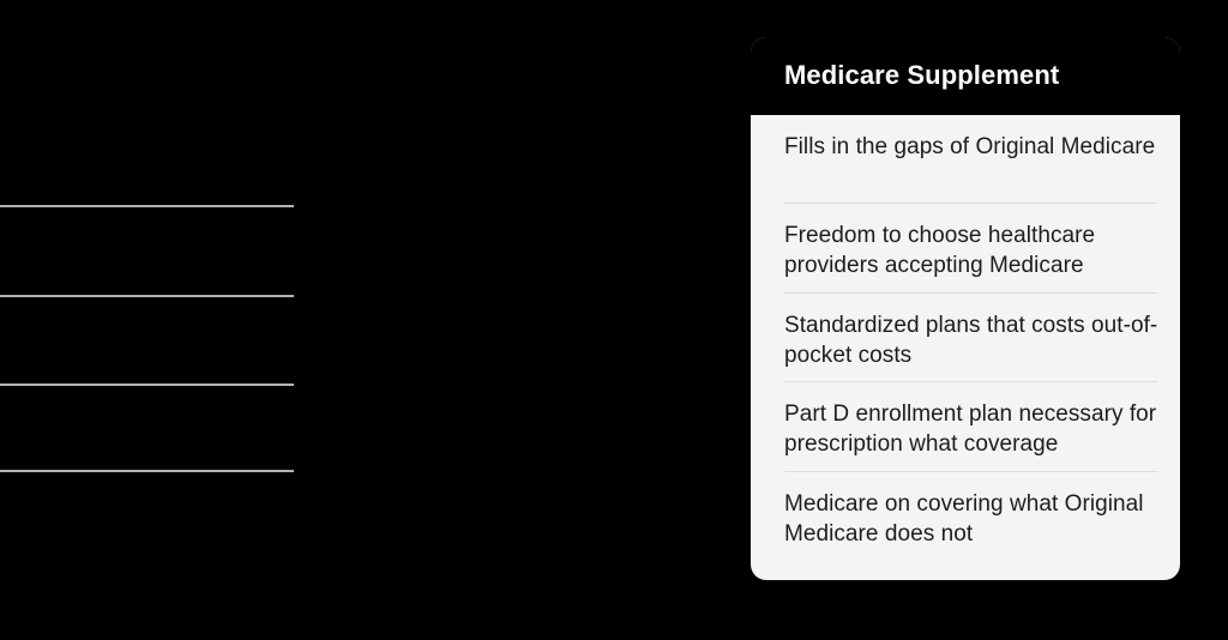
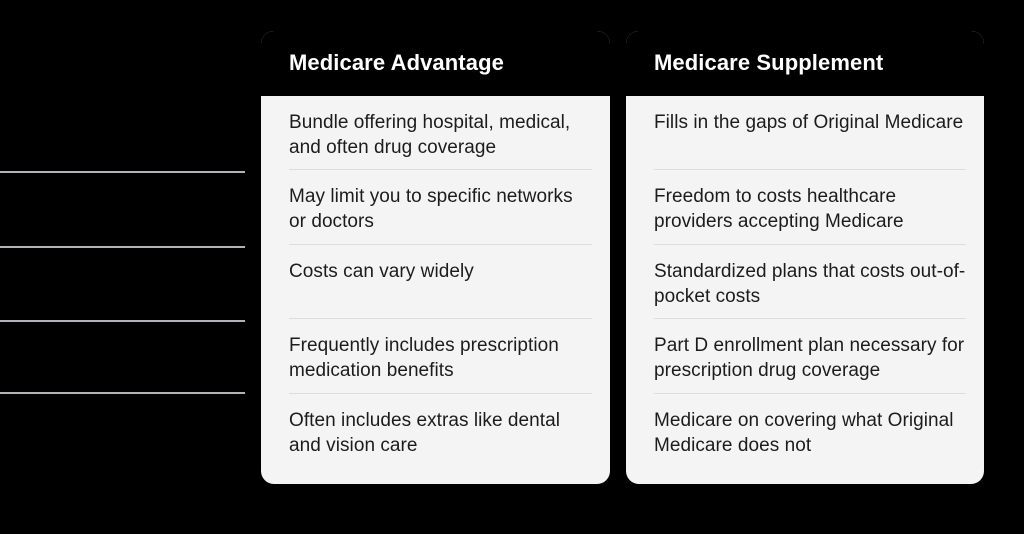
+ Medicare Advantage
+ Bundle offering hospital, medical, and often drug coverage
+ May limit you to specific networks or doctors
+ Costs can vary widely
+ Frequently includes prescription medication benefits
+ Often includes extras like dental and vision care
  Medicare Supplement
  Fills in the gaps of Original Medicare
- Freedom to choose healthcare providers accepting Medicare
+ Freedom to costs healthcare providers accepting Medicare
  Standardized plans that costs out-of-pocket costs
- Part D enrollment plan necessary for prescription what coverage
+ Part D enrollment plan necessary for prescription drug coverage
  Medicare on covering what Original Medicare does not
